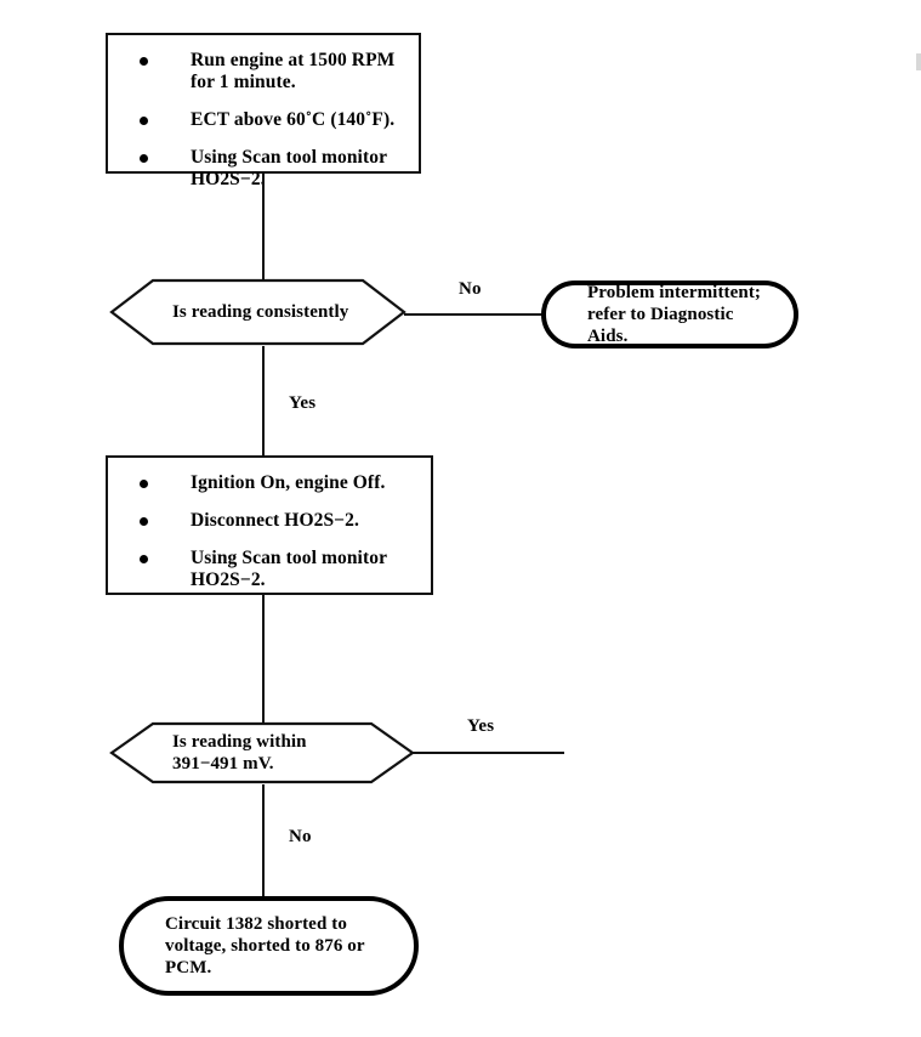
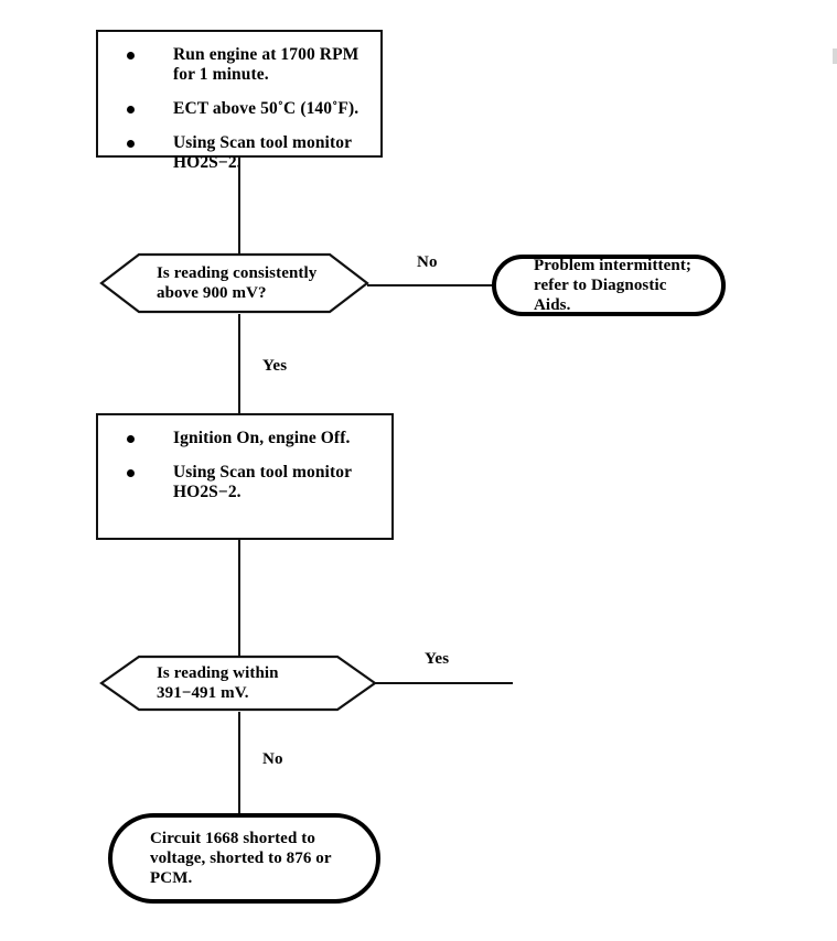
- Run engine at 1500 RPM for 1 minute.
+ Run engine at 1700 RPM for 1 minute.
- ECT above 60˚C (140˚F).
+ ECT above 50˚C (140˚F).
  Using Scan tool monitor HO2S−2
  Is reading consistently
+ above 900 mV?
  No
  Problem intermittent;
  refer to Diagnostic Aids.
  Yes
  Ignition On, engine Off.
- Disconnect HO2S−2.
  Using Scan tool monitor HO2S−2.
  Is reading within
  391−491 mV.
  Yes
  No
- Circuit 1382 shorted to
+ Circuit 1668 shorted to
  voltage, shorted to 876 or
  PCM.
